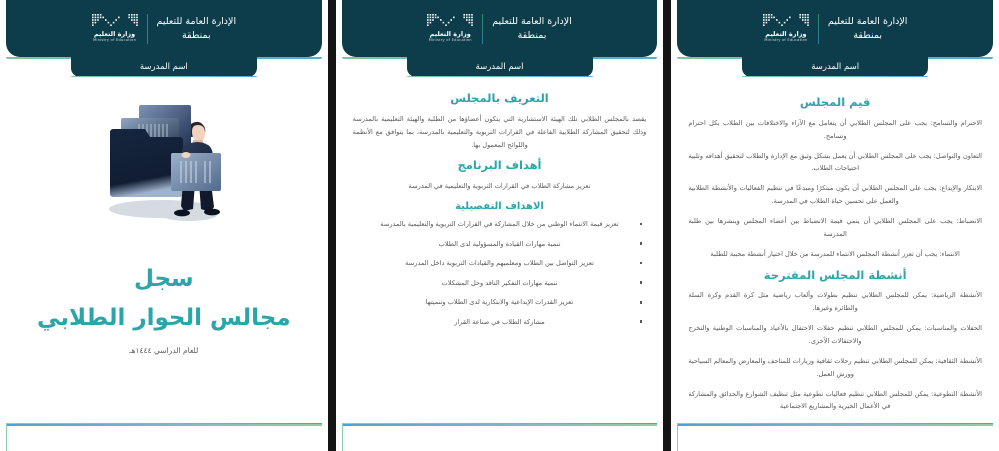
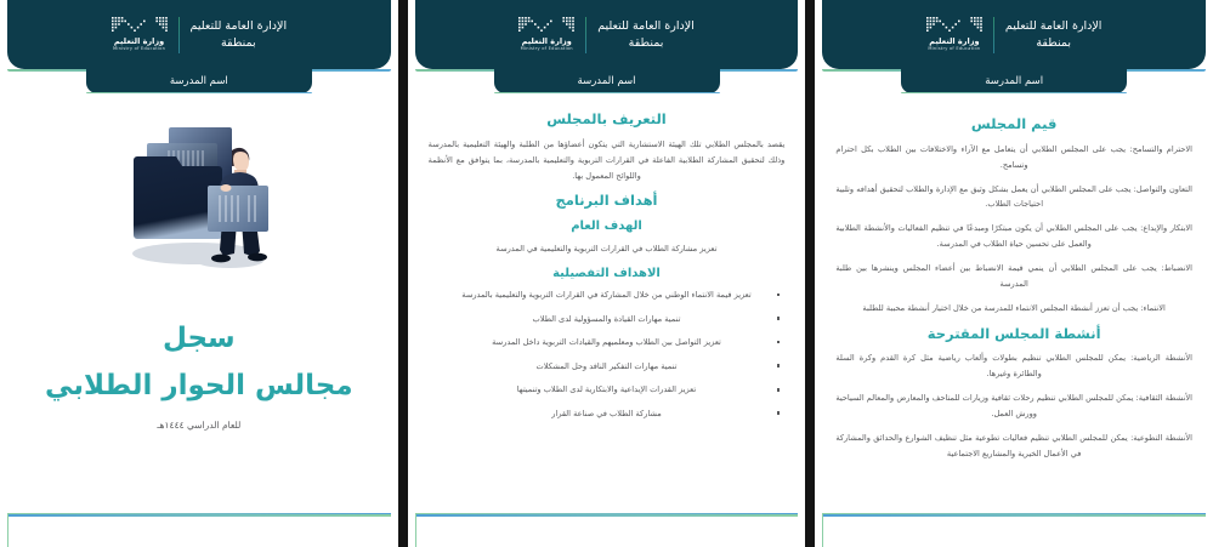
  وزارة التعليم
  الإدارة العامة للتعليم
  بمنطقة
  اسم المدرسة
  قيم المجلس
  الاحترام والتسامح: يجب على المجلس الطلابي أن يتعامل مع الآراء والاختلافات بين الطلاب بكل احترام وتسامح.
  التعاون والتواصل: يجب على المجلس الطلابي أن يعمل بشكل وثيق مع الإدارة والطلاب لتحقيق أهدافه وتلبية احتياجات الطلاب.
  الابتكار والإبداع: يجب على المجلس الطلابي أن يكون مبتكرًا ومبدعًا في تنظيم الفعاليات والأنشطة الطلابية والعمل على تحسين حياة الطلاب في المدرسة.
  الانضباط: يجب على المجلس الطلابي أن ينمي قيمة الانضباط بين أعضاء المجلس وينشرها بين طلبة المدرسة
  الانتماء: يجب أن تعزز أنشطة المجلس الانتماء للمدرسة من خلال اختيار أنشطة محببة للطلبة
  أنشطة المجلس المقترحة
  الأنشطة الرياضية: يمكن للمجلس الطلابي تنظيم بطولات وألعاب رياضية مثل كرة القدم وكرة السلة والطائرة وغيرها.
- الحفلات والمناسبات: يمكن للمجلس الطلابي تنظيم حفلات الاحتفال بالأعياد والمناسبات الوطنية والتخرج والاحتفالات الأخرى.
  الأنشطة الثقافية: يمكن للمجلس الطلابي تنظيم رحلات ثقافية وزيارات للمتاحف والمعارض والمعالم السياحية وورش العمل.
  الأنشطة التطوعية: يمكن للمجلس الطلابي تنظيم فعاليات تطوعية مثل تنظيف الشوارع والحدائق والمشاركة في الأعمال الخيرية والمشاريع الاجتماعية
  وزارة التعليم
  الإدارة العامة للتعليم
  بمنطقة
  اسم المدرسة
  التعريف بالمجلس
  يقصد بالمجلس الطلابي تلك الهيئة الاستشارية التي يتكون أعضاؤها من الطلبة والهيئة التعليمية بالمدرسة وذلك لتحقيق المشاركة الطلابية الفاعلة في القرارات التربوية والتعليمية بالمدرسة، بما يتوافق مع الأنظمة واللوائح المعمول بها.
  أهداف البرنامج
+ الهدف العام
  تعزيز مشاركة الطلاب في القرارات التربوية والتعليمية في المدرسة
  الاهداف التفصيلية
  تعزيز قيمة الانتماء الوطني من خلال المشاركة في القرارات التربوية والتعليمية بالمدرسة
  تنمية مهارات القيادة والمسؤولية لدى الطلاب
  تعزيز التواصل بين الطلاب ومعلميهم والقيادات التربوية داخل المدرسة
  تنمية مهارات التفكير الناقد وحل المشكلات
  تعزيز القدرات الإبداعية والابتكارية لدى الطلاب وتنميتها
  مشاركة الطلاب في صناعة القرار
  وزارة التعليم
  الإدارة العامة للتعليم
  بمنطقة
  اسم المدرسة
  سجل
  مجالس الحوار الطلابي
  للعام الدراسي ١٤٤٤هـ
